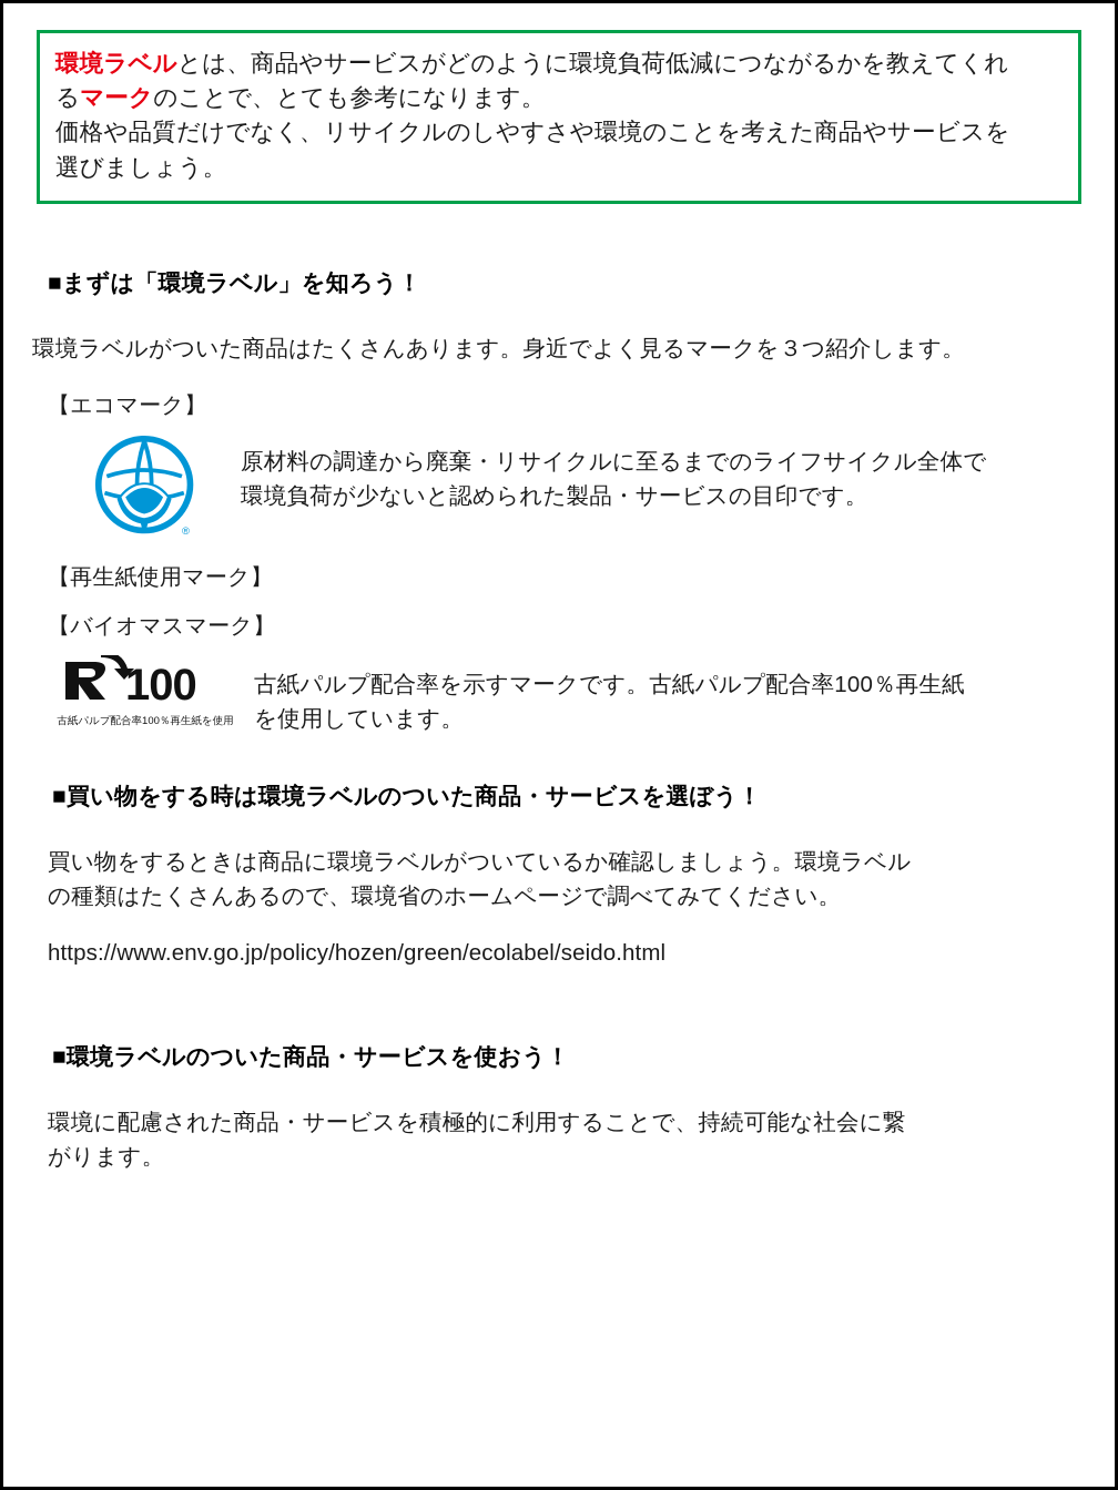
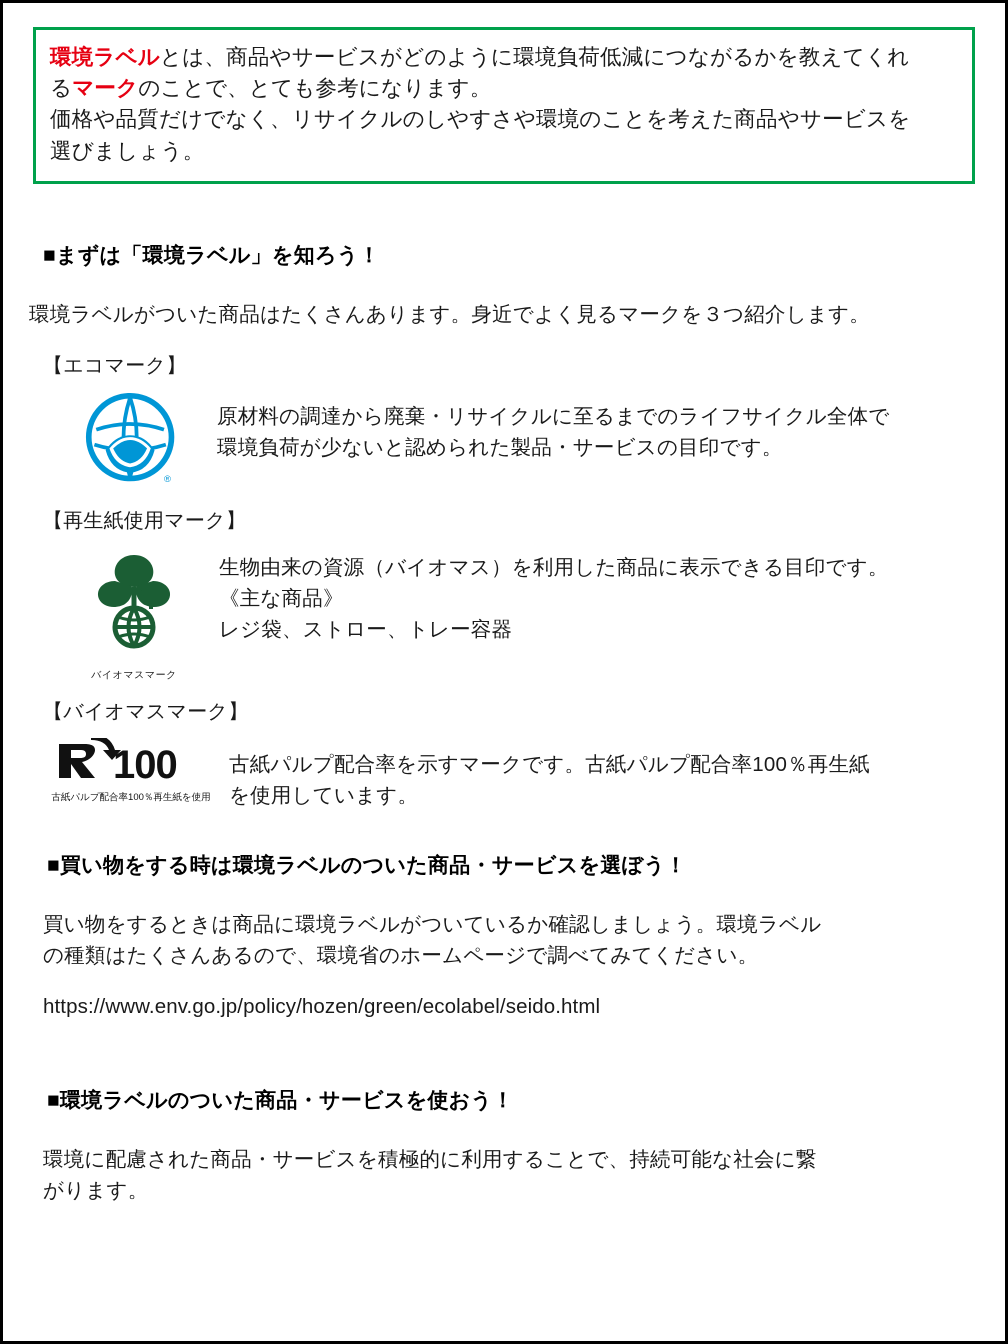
  環境ラベルとは、商品やサービスがどのように環境負荷低減につながるかを教えてくれ
  るマークのことで、とても参考になります。
  価格や品質だけでなく、リサイクルのしやすさや環境のことを考えた商品やサービスを
  選びましょう。
  ■まずは「環境ラベル」を知ろう！
  環境ラベルがついた商品はたくさんあります。身近でよく見るマークを３つ紹介します。
  【エコマーク】
  ®
  原材料の調達から廃棄・リサイクルに至るまでのライフサイクル全体で
  環境負荷が少ないと認められた製品・サービスの目印です。
  【再生紙使用マーク】
+ バイオマスマーク
+ 生物由来の資源（バイオマス）を利用した商品に表示できる目印です。
+ 《主な商品》
+ レジ袋、ストロー、トレー容器
  【バイオマスマーク】
  100
  古紙パルプ配合率100％再生紙を使用
  古紙パルプ配合率を示すマークです。古紙パルプ配合率100％再生紙
  を使用しています。
  ■買い物をする時は環境ラベルのついた商品・サービスを選ぼう！
  買い物をするときは商品に環境ラベルがついているか確認しましょう。環境ラベル
  の種類はたくさんあるので、環境省のホームページで調べてみてください。
  https://www.env.go.jp/policy/hozen/green/ecolabel/seido.html
  ■環境ラベルのついた商品・サービスを使おう！
  環境に配慮された商品・サービスを積極的に利用することで、持続可能な社会に繋
  がります。
